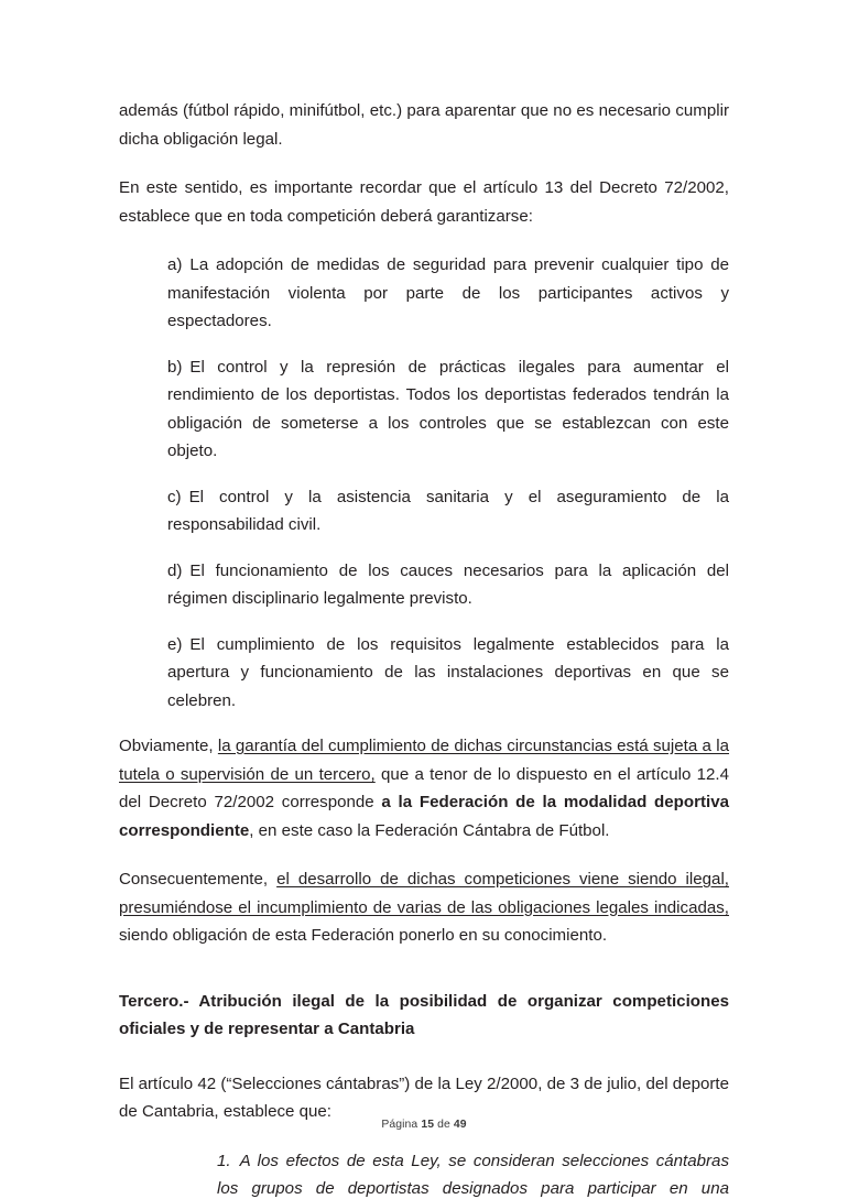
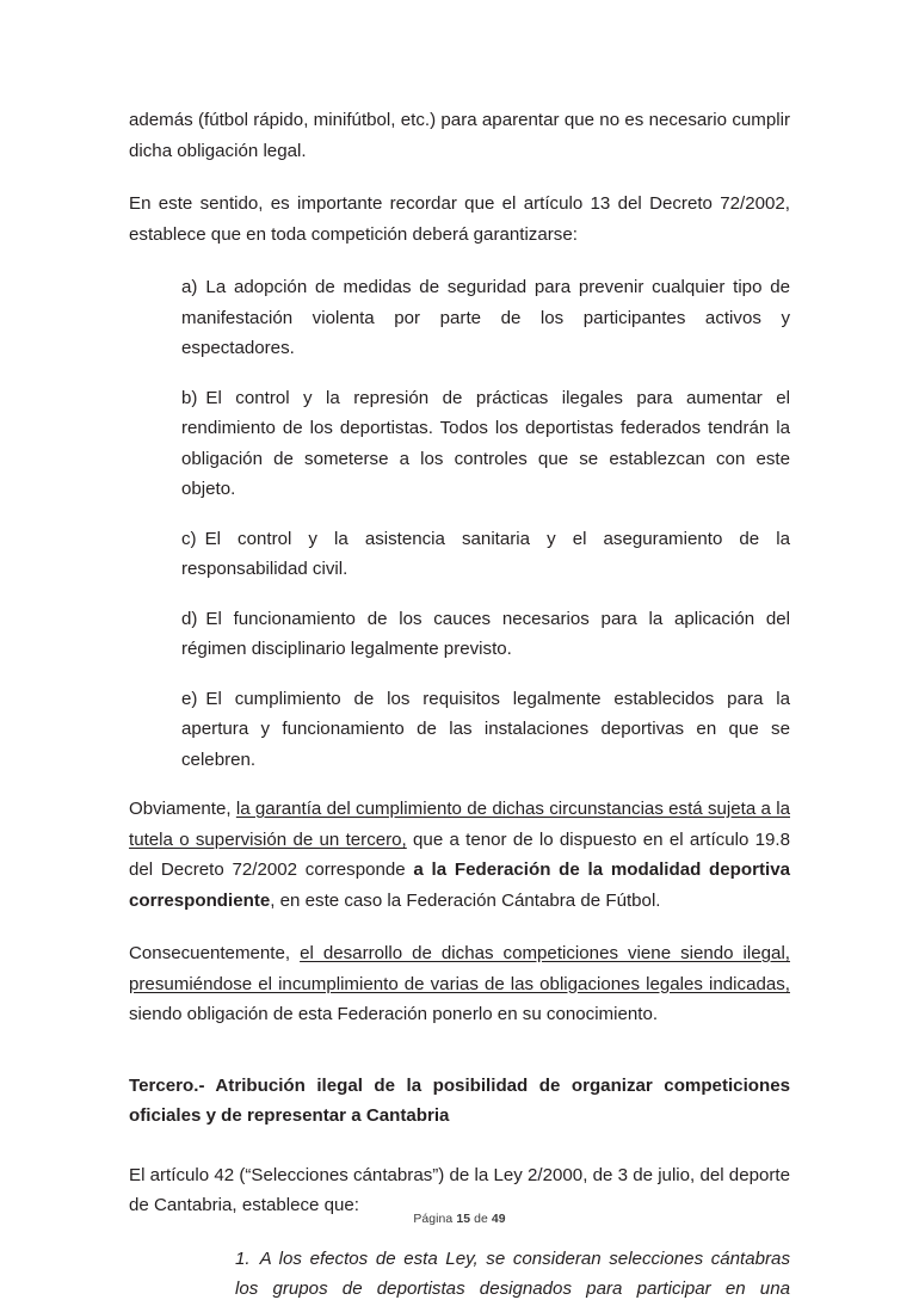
  además (fútbol rápido, minifútbol, etc.) para aparentar que no es necesario cumplir dicha obligación legal.
  En este sentido, es importante recordar que el artículo 13 del Decreto 72/2002, establece que en toda competición deberá garantizarse:
  a) La adopción de medidas de seguridad para prevenir cualquier tipo de manifestación violenta por parte de los participantes activos y espectadores.
  b) El control y la represión de prácticas ilegales para aumentar el rendimiento de los deportistas. Todos los deportistas federados tendrán la obligación de someterse a los controles que se establezcan con este objeto.
  c) El control y la asistencia sanitaria y el aseguramiento de la responsabilidad civil.
  d) El funcionamiento de los cauces necesarios para la aplicación del régimen disciplinario legalmente previsto.
  e) El cumplimiento de los requisitos legalmente establecidos para la apertura y funcionamiento de las instalaciones deportivas en que se celebren.
- Obviamente, la garantía del cumplimiento de dichas circunstancias está sujeta a la tutela o supervisión de un tercero, que a tenor de lo dispuesto en el artículo 12.4 del Decreto 72/2002 corresponde a la Federación de la modalidad deportiva correspondiente, en este caso la Federación Cántabra de Fútbol.
+ Obviamente, la garantía del cumplimiento de dichas circunstancias está sujeta a la tutela o supervisión de un tercero, que a tenor de lo dispuesto en el artículo 19.8 del Decreto 72/2002 corresponde a la Federación de la modalidad deportiva correspondiente, en este caso la Federación Cántabra de Fútbol.
  Consecuentemente, el desarrollo de dichas competiciones viene siendo ilegal, presumiéndose el incumplimiento de varias de las obligaciones legales indicadas, siendo obligación de esta Federación ponerlo en su conocimiento.
  Tercero.- Atribución ilegal de la posibilidad de organizar competiciones oficiales y de representar a Cantabria
  El artículo 42 (“Selecciones cántabras”) de la Ley 2/2000, de 3 de julio, del deporte de Cantabria, establece que:
  Página 15 de 49
